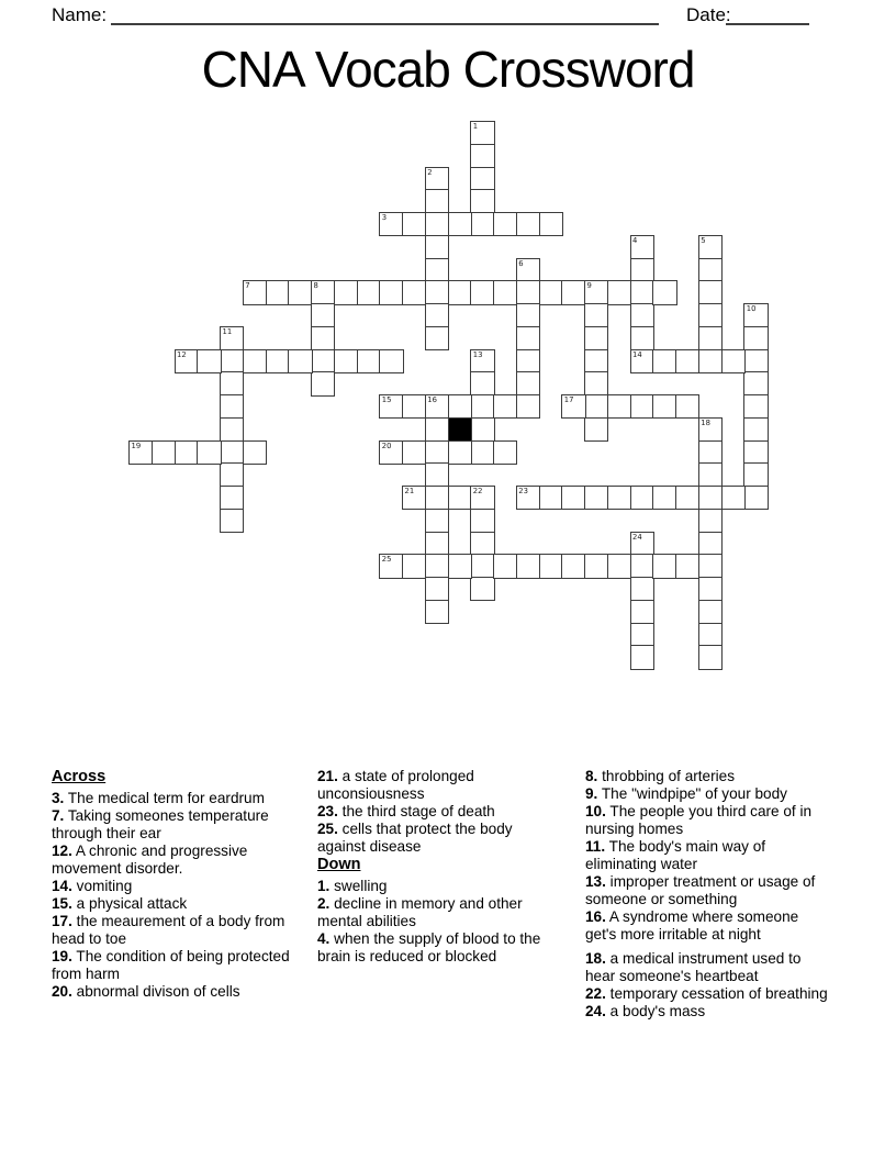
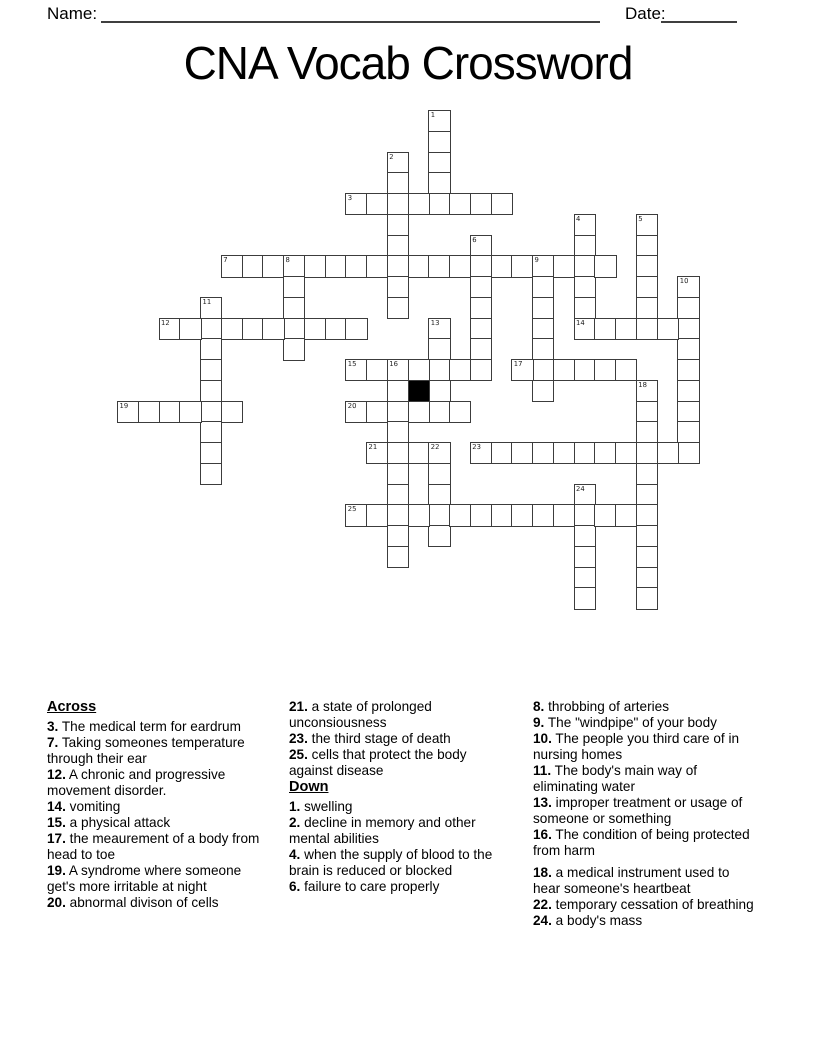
  Name:
  Date:
  CNA Vocab Crossword
  1
  2
  3
  4
  14
  5
  6
  7
  8
  9
  10
  11
  12
  13
  15
  16
  17
  18
  19
  20
  21
  22
  23
  24
  Across
  3. The medical term for eardrum
  7. Taking someones temperature through their ear
  12. A chronic and progressive movement disorder.
  14. vomiting
  15. a physical attack
  17. the meaurement of a body from head to toe
- 19. The condition of being protected from harm
+ 19. A syndrome where someone get's more irritable at night
  20. abnormal divison of cells
  21. a state of prolonged unconsiousness
  23. the third stage of death
  25. cells that protect the body against disease
  Down
  1. swelling
  2. decline in memory and other mental abilities
  4. when the supply of blood to the brain is reduced or blocked
+ 6. failure to care properly
  8. throbbing of arteries
  9. The "windpipe" of your body
  10. The people you third care of in nursing homes
  11. The body's main way of eliminating water
  13. improper treatment or usage of someone or something
- 16. A syndrome where someone get's more irritable at night
+ 16. The condition of being protected from harm
  18. a medical instrument used to hear someone's heartbeat
  22. temporary cessation of breathing
  24. a body's mass
